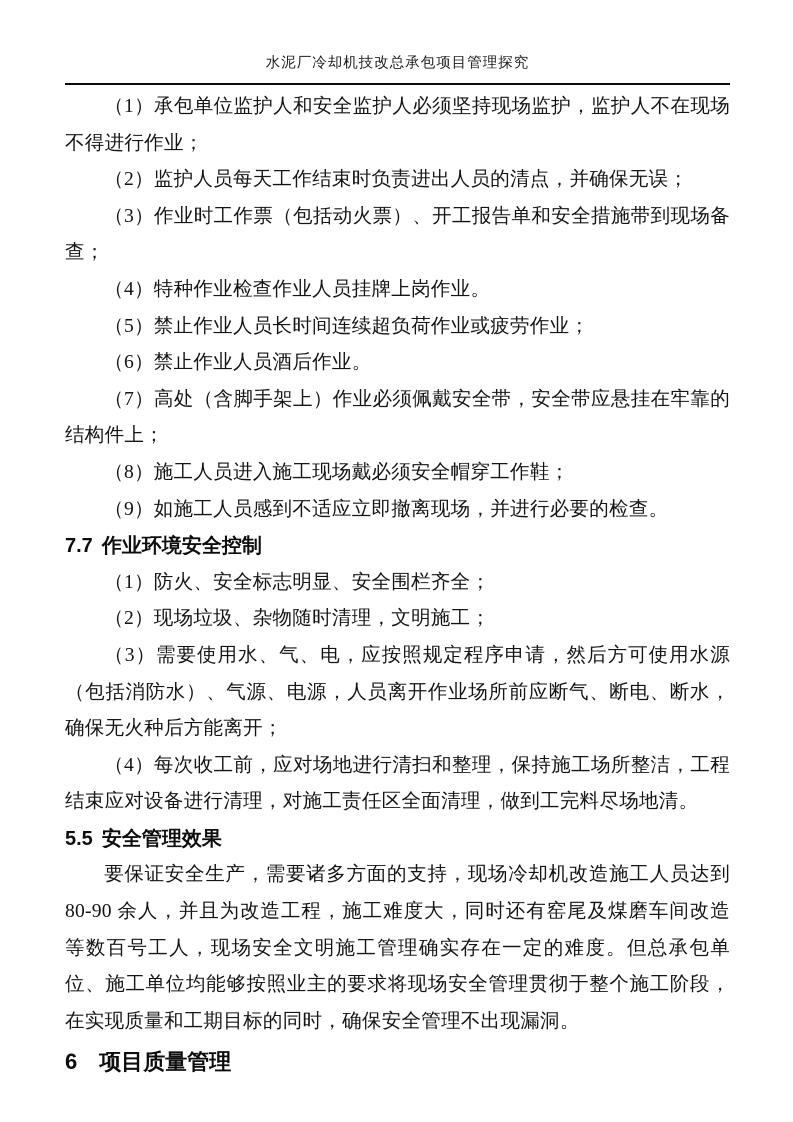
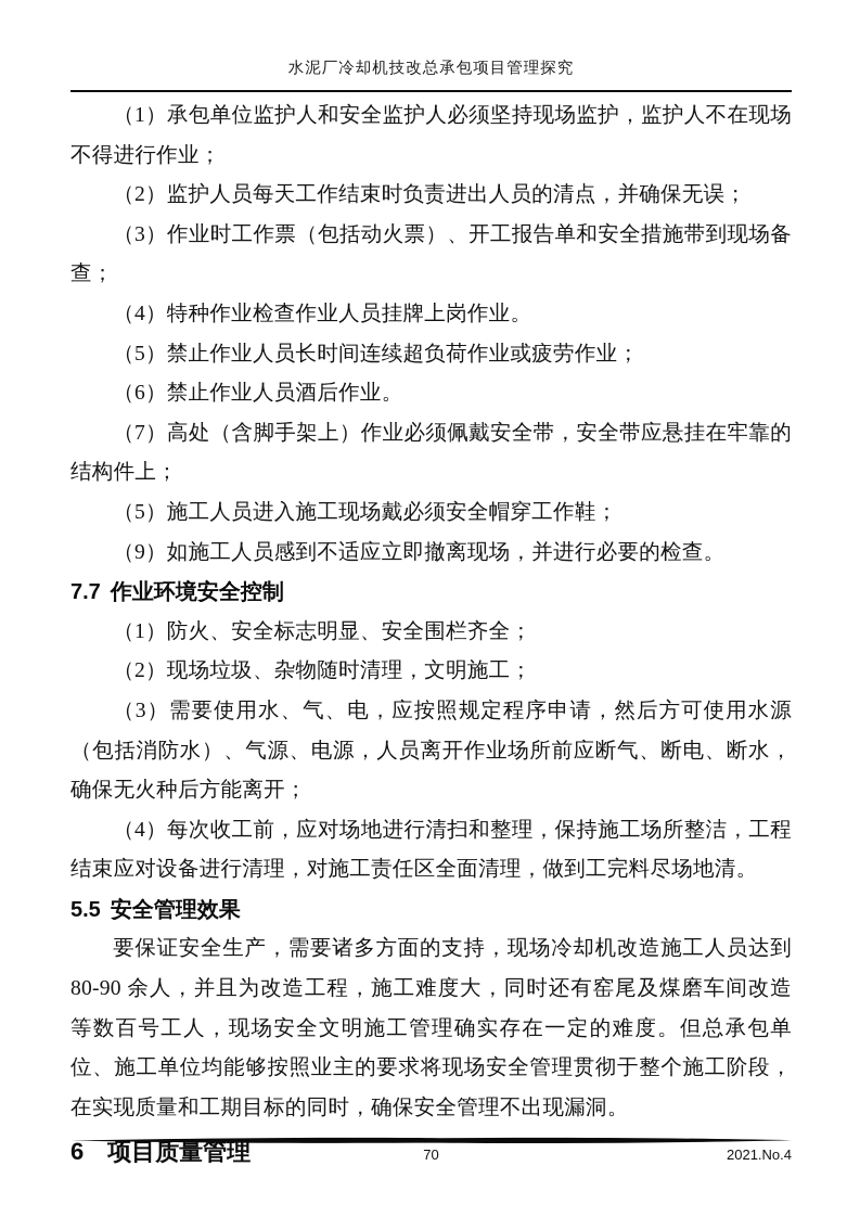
  水泥厂冷却机技改总承包项目管理探究
  （1）承包单位监护人和安全监护人必须坚持现场监护，监护人不在现场不得进行作业；
  （2）监护人员每天工作结束时负责进出人员的清点，并确保无误；
  （3）作业时工作票（包括动火票）、开工报告单和安全措施带到现场备查；
  （4）特种作业检查作业人员挂牌上岗作业。
  （5）禁止作业人员长时间连续超负荷作业或疲劳作业；
  （6）禁止作业人员酒后作业。
  （7）高处（含脚手架上）作业必须佩戴安全带，安全带应悬挂在牢靠的结构件上；
- （8）施工人员进入施工现场戴必须安全帽穿工作鞋；
+ （5）施工人员进入施工现场戴必须安全帽穿工作鞋；
  （9）如施工人员感到不适应立即撤离现场，并进行必要的检查。
  7.7 作业环境安全控制
  （1）防火、安全标志明显、安全围栏齐全；
  （2）现场垃圾、杂物随时清理，文明施工；
  （3）需要使用水、气、电，应按照规定程序申请，然后方可使用水源（包括消防水）、气源、电源，人员离开作业场所前应断气、断电、断水，确保无火种后方能离开；
  （4）每次收工前，应对场地进行清扫和整理，保持施工场所整洁，工程结束应对设备进行清理，对施工责任区全面清理，做到工完料尽场地清。
  5.5 安全管理效果
  要保证安全生产，需要诸多方面的支持，现场冷却机改造施工人员达到 80-90 余人，并且为改造工程，施工难度大，同时还有窑尾及煤磨车间改造等数百号工人，现场安全文明施工管理确实存在一定的难度。但总承包单位、施工单位均能够按照业主的要求将现场安全管理贯彻于整个施工阶段，在实现质量和工期目标的同时，确保安全管理不出现漏洞。
  6 项目质量管理
+ 70
+ 2021.No.4
